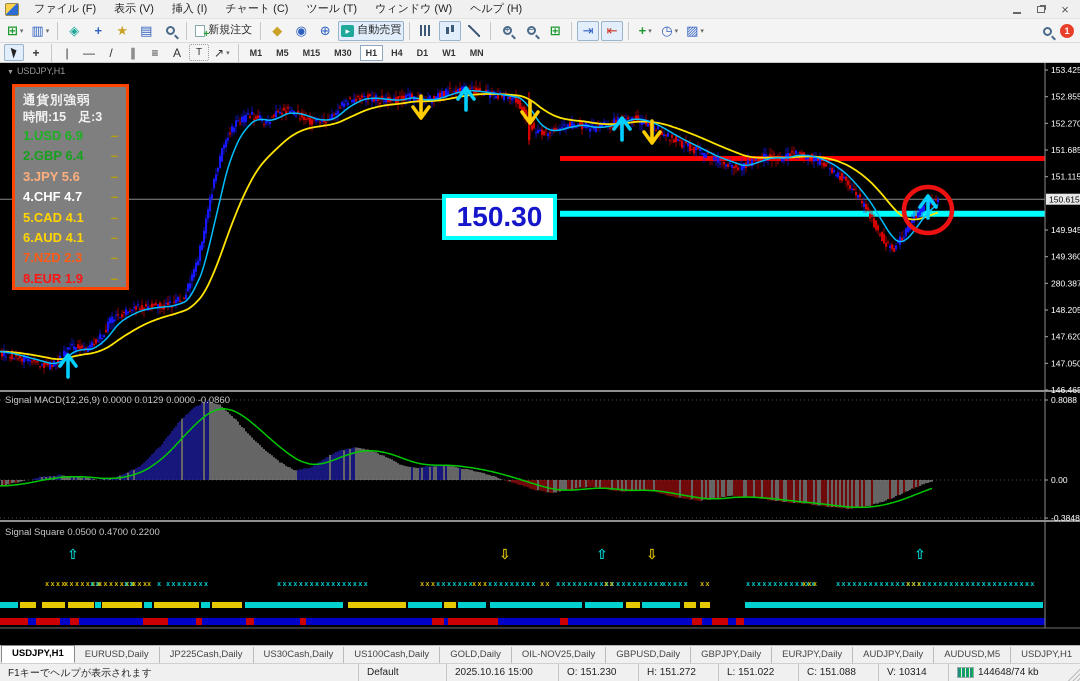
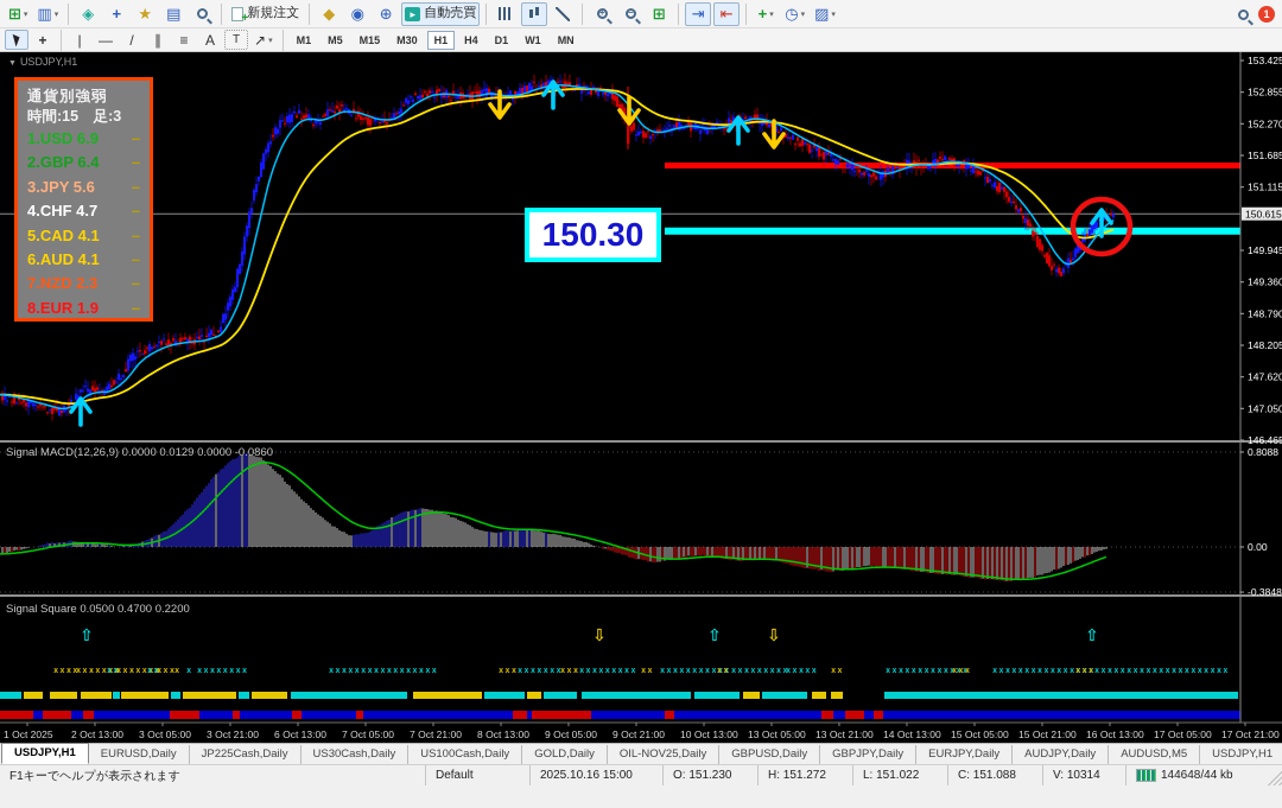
- ファイル (F) 表示 (V) 挿入 (I) チャート (C) ツール (T) ウィンドウ (W) ヘルプ (H)
- ×
  ⊞
  ▥
  ◈
  +
  ★
  ▤
  新規注文
  ◆
  ◉
  ⊕
  ▸
  自動売買
  +
  −
  ⊞
  ⇥
  ⇤
  +
  ◷
  ▨
  1
  +
  |
  —
  /
  ∥
  ≡
  A
  T
  ↗
  M1
  M5
  M15
  M30
  H1
  H4
  D1
  W1
  MN
  ⇧
  ⇩
  ⇧
  ⇩
  ⇧
  xxxx
  xxxxxxx
  xx
  xxxxxxx
  xx
  xxx
  x
  x
  xxxxxxxx
  xxxxxxxxxxxxxxxxx
  xxx
  xxxxxxx
  xxx
  xxxxxxxxx
  xx
  xxxxxxxxxxx
  xx
  xxxxxxxxx
  xxxxx
  xx
  xxxxxxxxxxxxx
  xxx
  xxxxxxxxxxxxxxxx
  xxx
  xxxxxxxxxxxxxxxxxxxxx
  Signal MACD(12,26,9) 0.0000 0.0129 0.0000 -0.0860
  Signal Square 0.0500 0.4700 0.2200
  153.425
  152.855
  152.270
  151.685
  151.115
  149.945
  149.360
- 280.387
+ 148.790
  148.205
  147.620
  147.050
  146.465
  150.615
  0.8088
  0.00
  -0.3848
+ 1 Oct 2025
+ 2 Oct 13:00
+ 3 Oct 05:00
+ 3 Oct 21:00
+ 6 Oct 13:00
+ 7 Oct 05:00
+ 7 Oct 21:00
+ 8 Oct 13:00
+ 9 Oct 05:00
+ 9 Oct 21:00
+ 10 Oct 13:00
+ 13 Oct 05:00
+ 13 Oct 21:00
+ 14 Oct 13:00
+ 15 Oct 05:00
+ 15 Oct 21:00
+ 16 Oct 13:00
+ 17 Oct 05:00
+ 17 Oct 21:00
  USDJPY,H1
  通貨別強弱
  時間:15 足:3
  1.USD 6.9
  –
  2.GBP 6.4
  –
  3.JPY 5.6
  –
  4.CHF 4.7
  –
  5.CAD 4.1
  –
  6.AUD 4.1
  –
  7.NZD 2.3
  –
  8.EUR 1.9
  –
  150.30
  USDJPY,H1
  EURUSD,Daily
  JP225Cash,Daily
  US30Cash,Daily
  US100Cash,Daily
  GOLD,Daily
  OIL-NOV25,Daily
  GBPUSD,Daily
  GBPJPY,Daily
  EURJPY,Daily
  AUDJPY,Daily
  AUDUSD,M5
  USDJPY,H1
  F1キーでヘルプが表示されます
  Default
  2025.10.16 15:00
  O: 151.230
  H: 151.272
  L: 151.022
  C: 151.088
  V: 10314
- 144648/74 kb
+ 144648/44 kb
